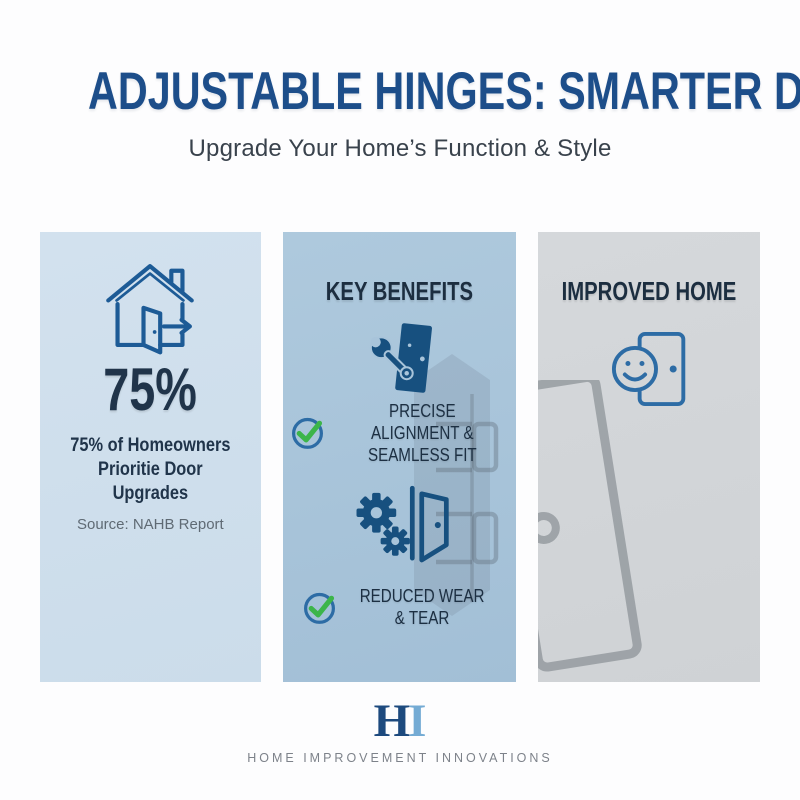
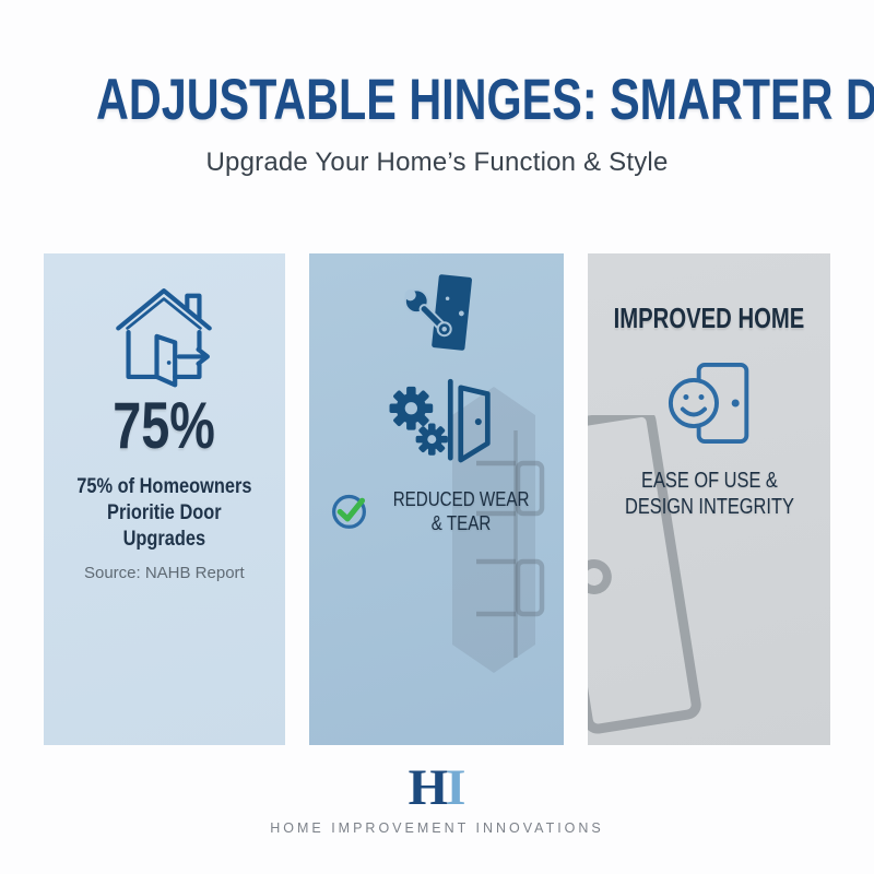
  ADJUSTABLE HINGES: SMARTER D
  Upgrade Your Home’s Function & Style
  75%
  75% of Homeowners
  Prioritie Door
  Upgrades
  Source: NAHB Report
- KEY BENEFITS
- PRECISE ALIGNMENT &
- SEAMLESS FIT
  REDUCED WEAR
  & TEAR
  IMPROVED HOME
+ EASE OF USE &
+ DESIGN INTEGRITY
  HI
  HOME IMPROVEMENT INNOVATIONS
